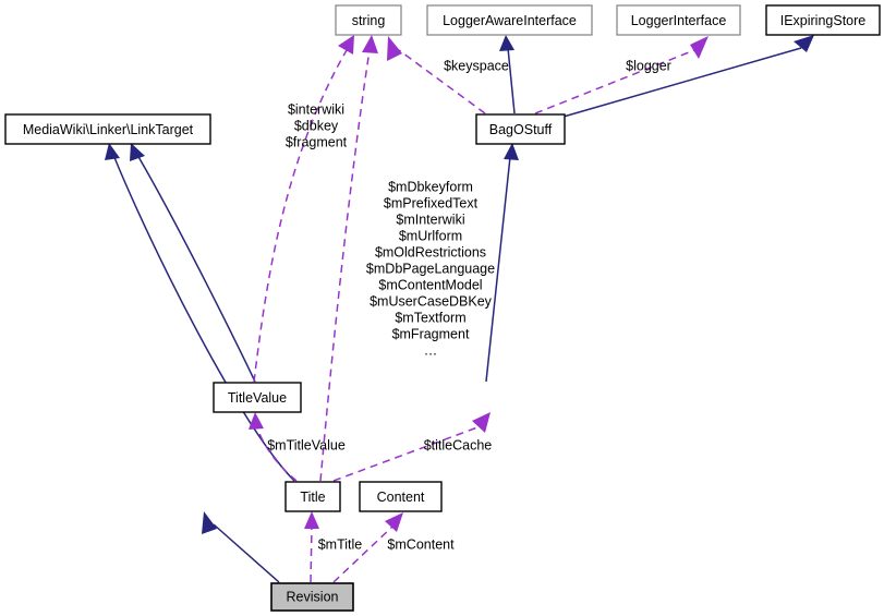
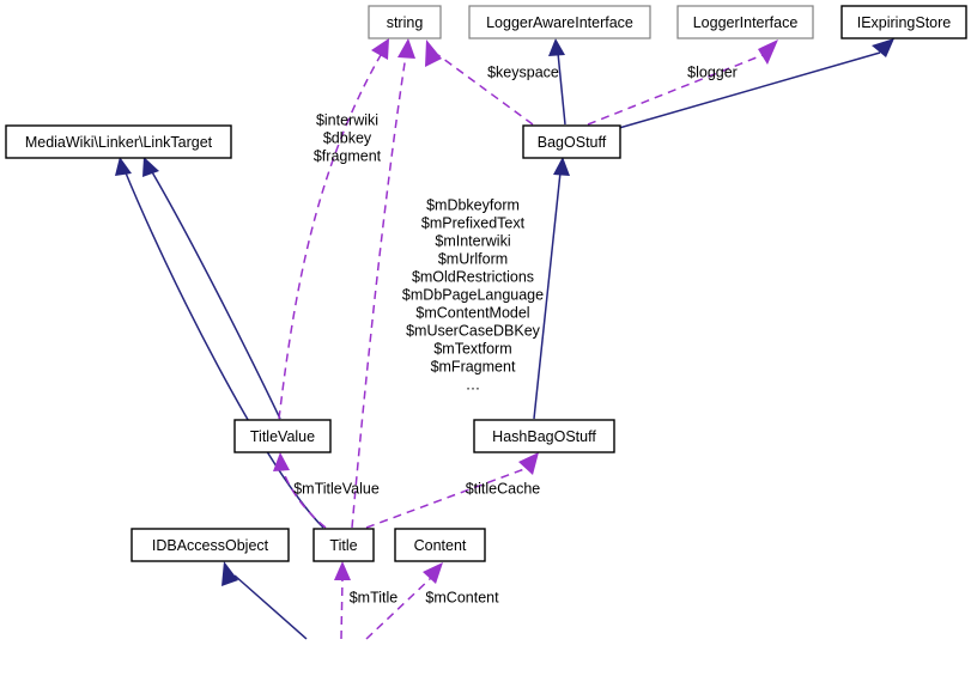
  $interwiki
  $dbkey
  $fragment
  $keyspace
  $logger
  $mDbkeyform
  $mPrefixedText
  $mInterwiki
  $mUrlform
  $mOldRestrictions
  $mDbPageLanguage
  $mContentModel
  $mUserCaseDBKey
  $mTextform
  $mFragment
  …
  $mTitleValue
  $titleCache
  $mTitle
  $mContent
  string
  LoggerAwareInterface
  LoggerInterface
  IExpiringStore
  MediaWiki\Linker\LinkTarget
  BagOStuff
  TitleValue
+ HashBagOStuff
+ IDBAccessObject
  Title
  Content
- Revision
